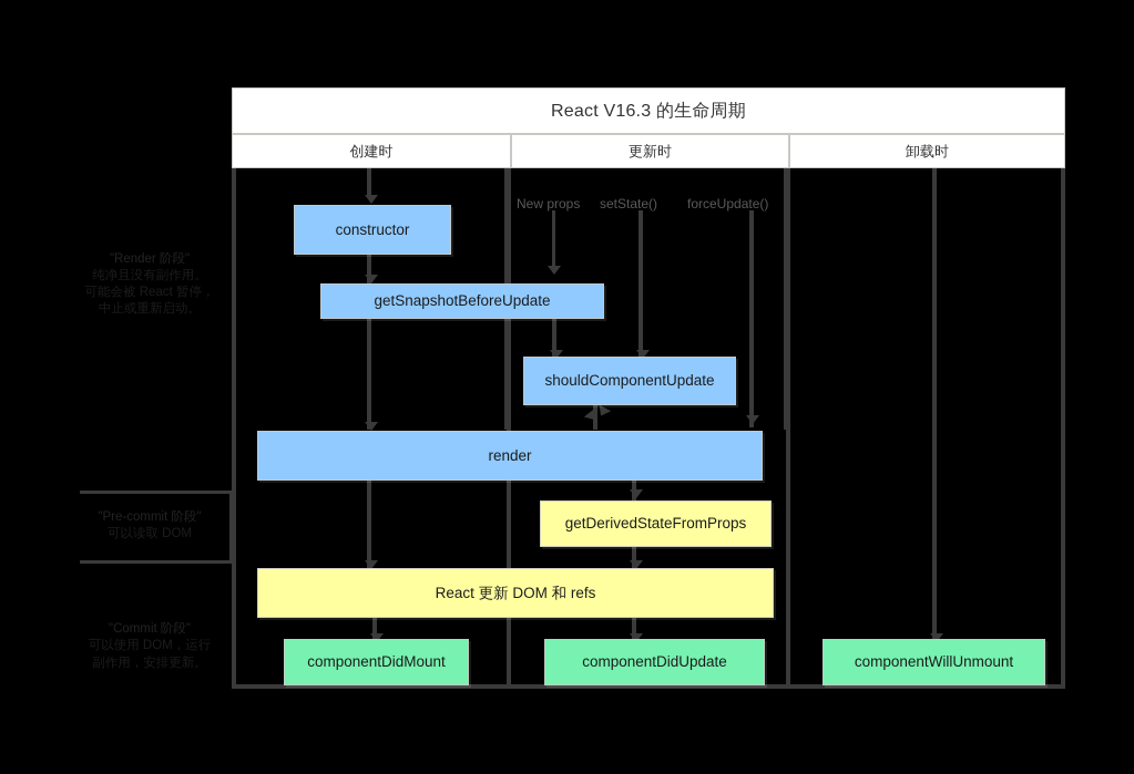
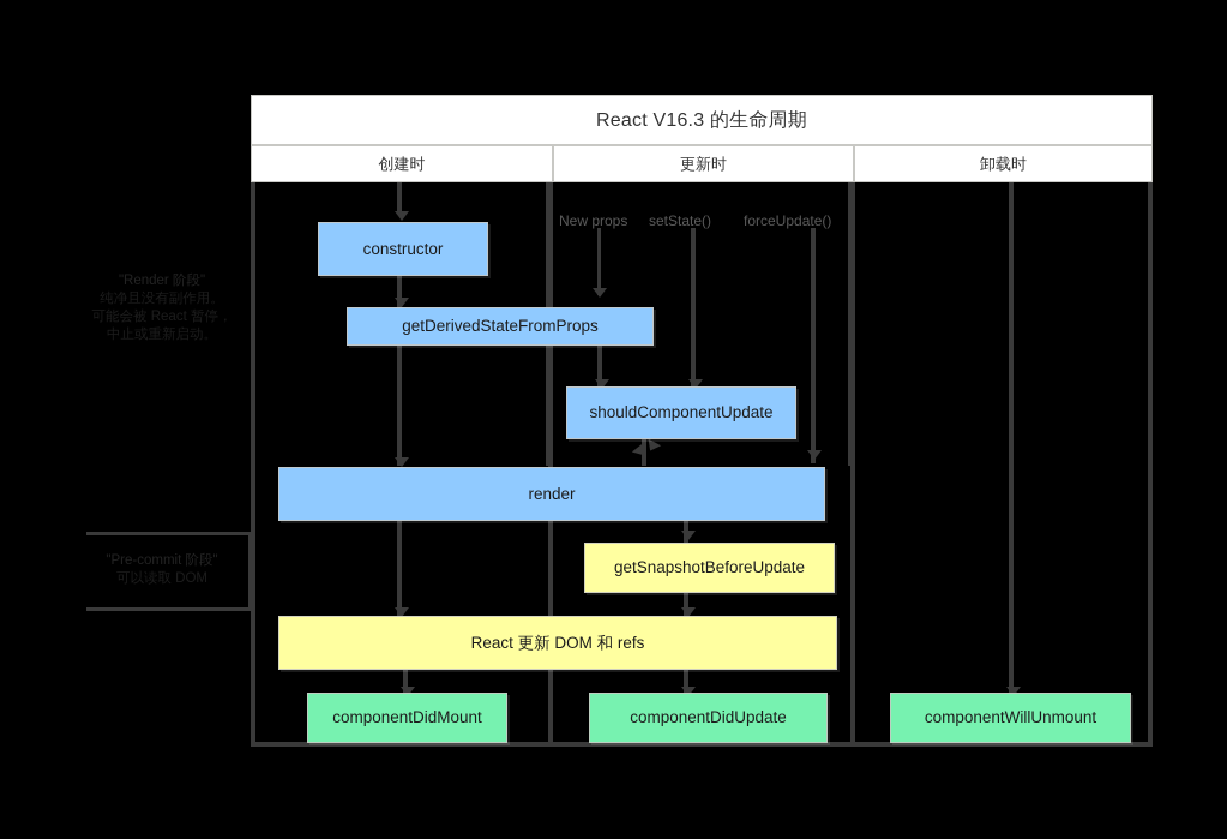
  React V16.3 的生命周期
  创建时
  更新时
  卸载时
  "Render 阶段"
  纯净且没有副作用。
  可能会被 React 暂停，
  中止或重新启动。
  "Pre-commit 阶段"
  可以读取 DOM
- "Commit 阶段"
- 可以使用 DOM，运行
- 副作用，安排更新。
  New props
  setState()
  forceUpdate()
  constructor
- getSnapshotBeforeUpdate
+ getDerivedStateFromProps
  shouldComponentUpdate
  render
- getDerivedStateFromProps
+ getSnapshotBeforeUpdate
  React 更新 DOM 和 refs
  componentDidMount
  componentDidUpdate
  componentWillUnmount
